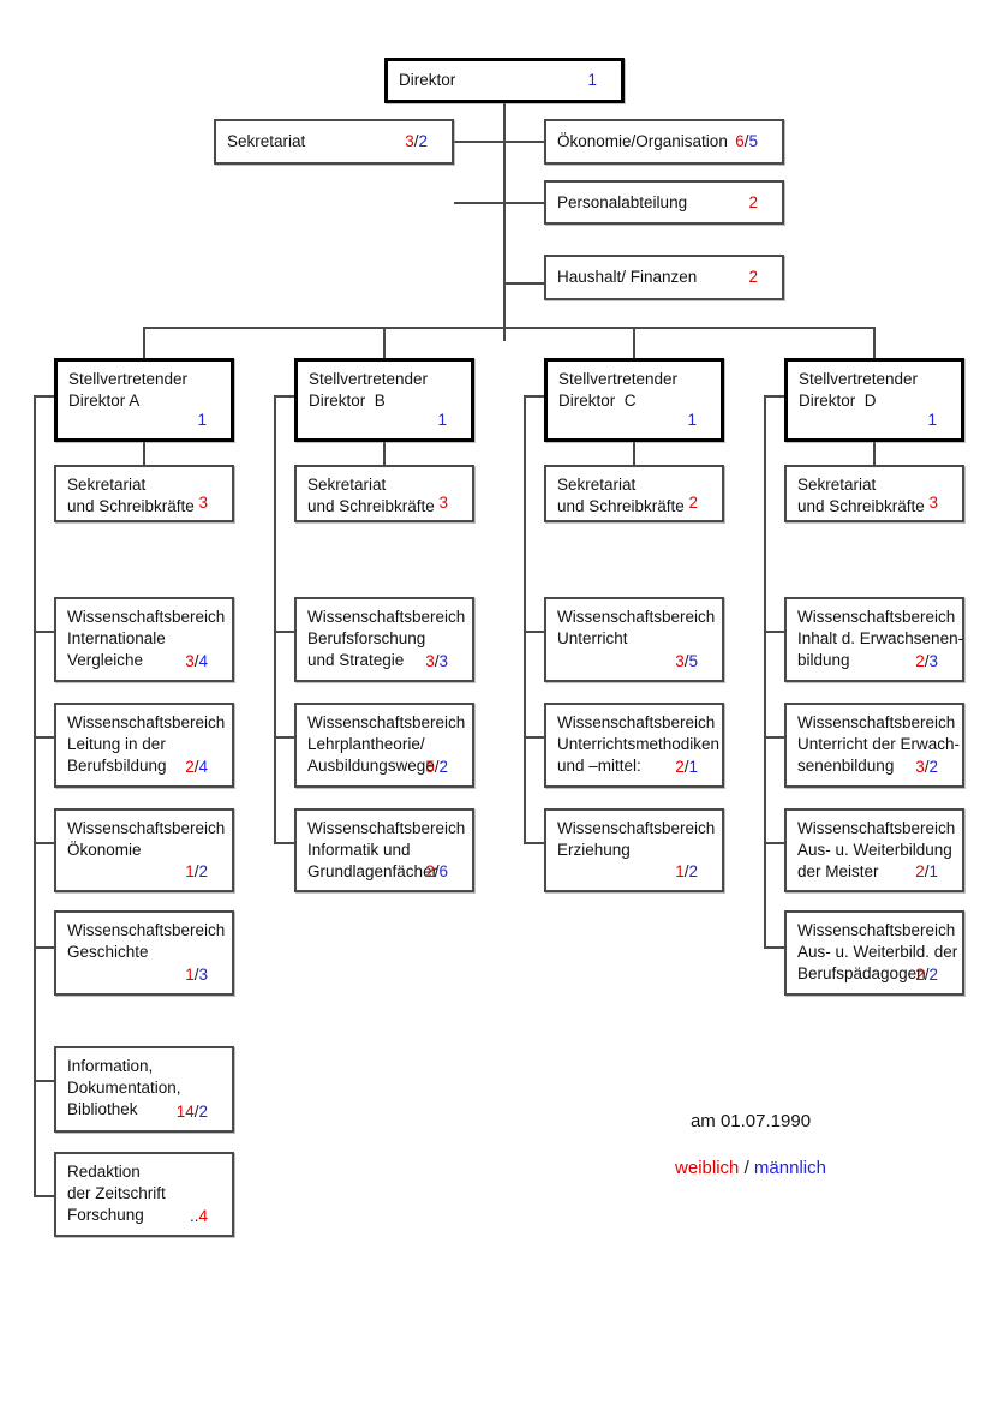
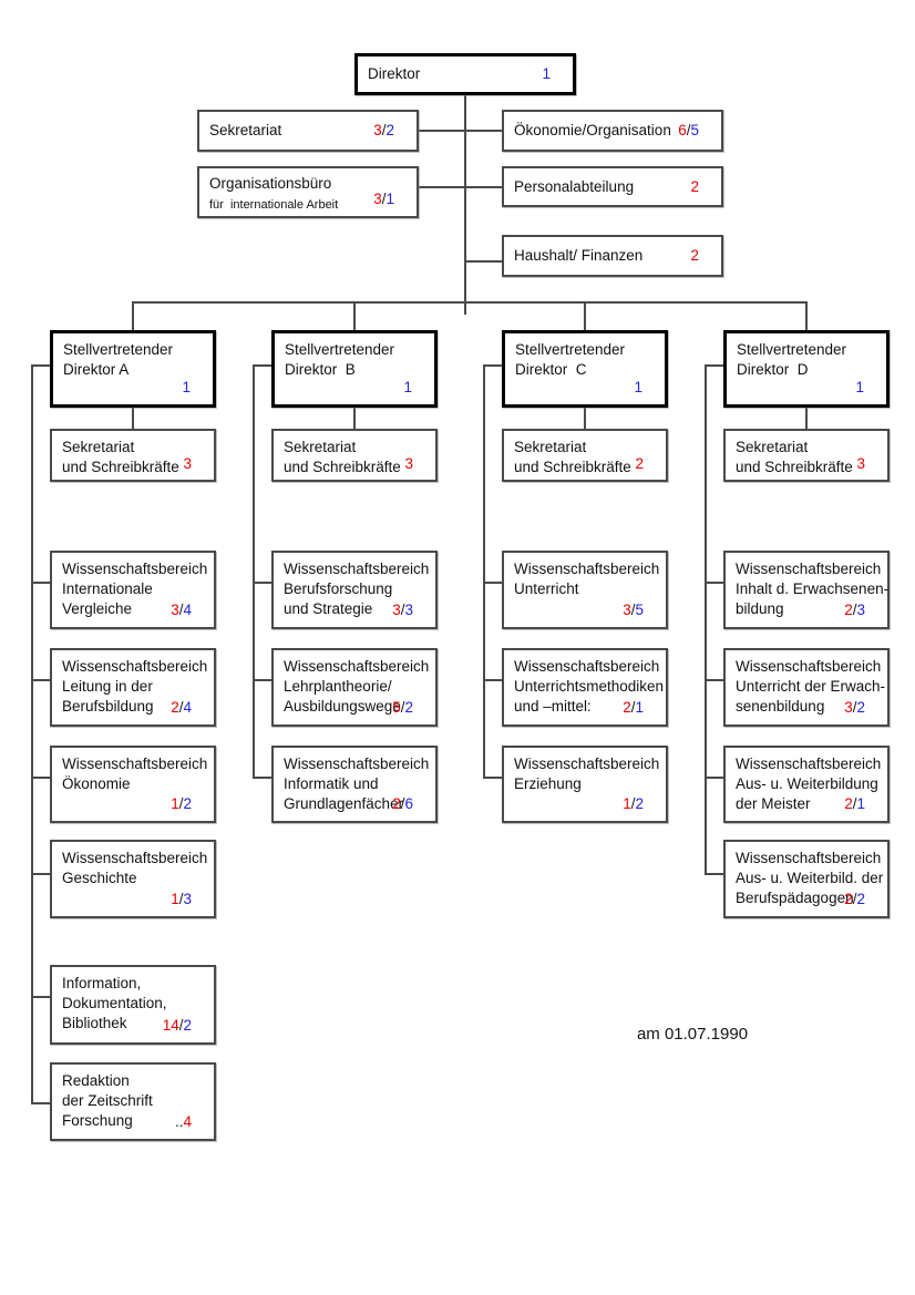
  Direktor
  1
  Sekretariat
  3/2
+ Organisationsbüro
+ für internationale Arbeit
+ 3/1
  Ökonomie/Organisation
  6/5
  Personalabteilung
  2
  Haushalt/ Finanzen
  2
  Stellvertretender
  Direktor A
  1
  Stellvertretender
  Direktor B
  1
  Stellvertretender
  Direktor C
  1
  Stellvertretender
  Direktor D
  1
  Sekretariat
  und Schreibkräfte
  3
  Sekretariat
  und Schreibkräfte
  3
  Sekretariat
  und Schreibkräfte
  2
  Sekretariat
  und Schreibkräfte
  3
  Wissenschaftsbereich
  Internationale
  Vergleiche
  3/4
  Wissenschaftsbereich
  Leitung in der
  Berufsbildung
  2/4
  Wissenschaftsbereich
  Ökonomie
  1/2
  Wissenschaftsbereich
  Geschichte
  1/3
  Information,
  Dokumentation,
  Bibliothek
  14/2
  Redaktion
  der Zeitschrift
  Forschung
  ..4
  Wissenschaftsbereich
  Berufsforschung
  und Strategie
  3/3
  Wissenschaftsbereich
  Lehrplantheorie/
  Ausbildungswege
  5/2
  Wissenschaftsbereich
  Informatik und
  Grundlagenfächer
  2/6
  Wissenschaftsbereich
  Unterricht
  3/5
  Wissenschaftsbereich
  Unterrichtsmethodiken
  und –mittel:
  2/1
  Wissenschaftsbereich
  Erziehung
  1/2
  Wissenschaftsbereich
  Inhalt d. Erwachsenen-
  bildung
  2/3
  Wissenschaftsbereich
  Unterricht der Erwach-
  senenbildung
  3/2
  Wissenschaftsbereich
  Aus- u. Weiterbildung
  der Meister
  2/1
  Wissenschaftsbereich
  Aus- u. Weiterbild. der
  Berufspädagogen
  2/2
  am 01.07.1990
- weiblich / männlich
